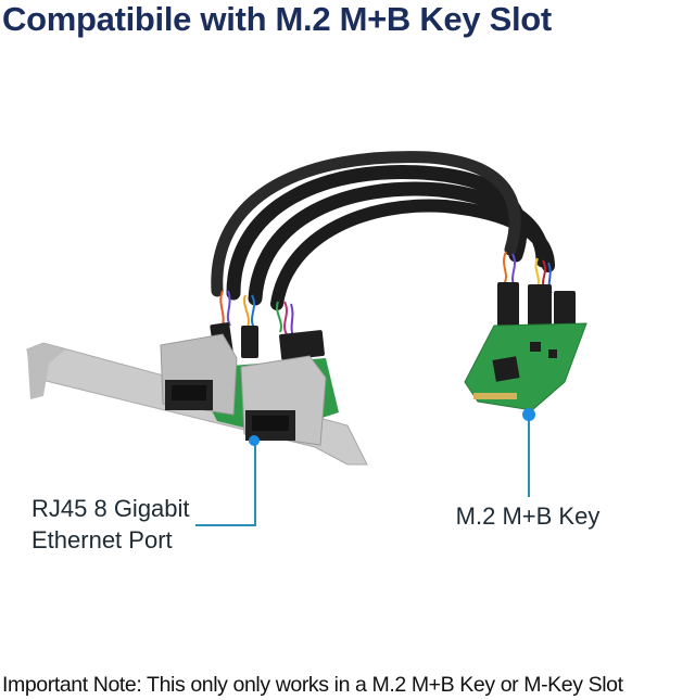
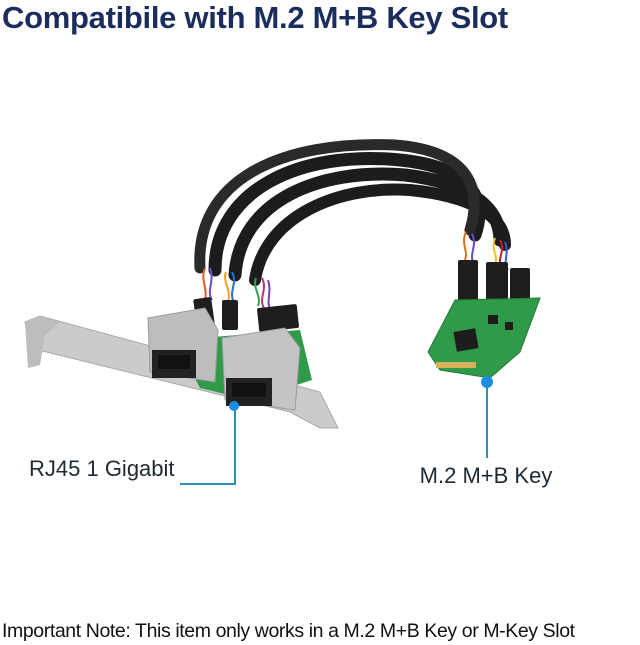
  Compatibile with M.2 M+B Key Slot
- RJ45 8 Gigabit
+ RJ45 1 Gigabit
- Ethernet Port
  M.2 M+B Key
- Important Note: This only only works in a M.2 M+B Key or M-Key Slot
+ Important Note: This item only works in a M.2 M+B Key or M-Key Slot
